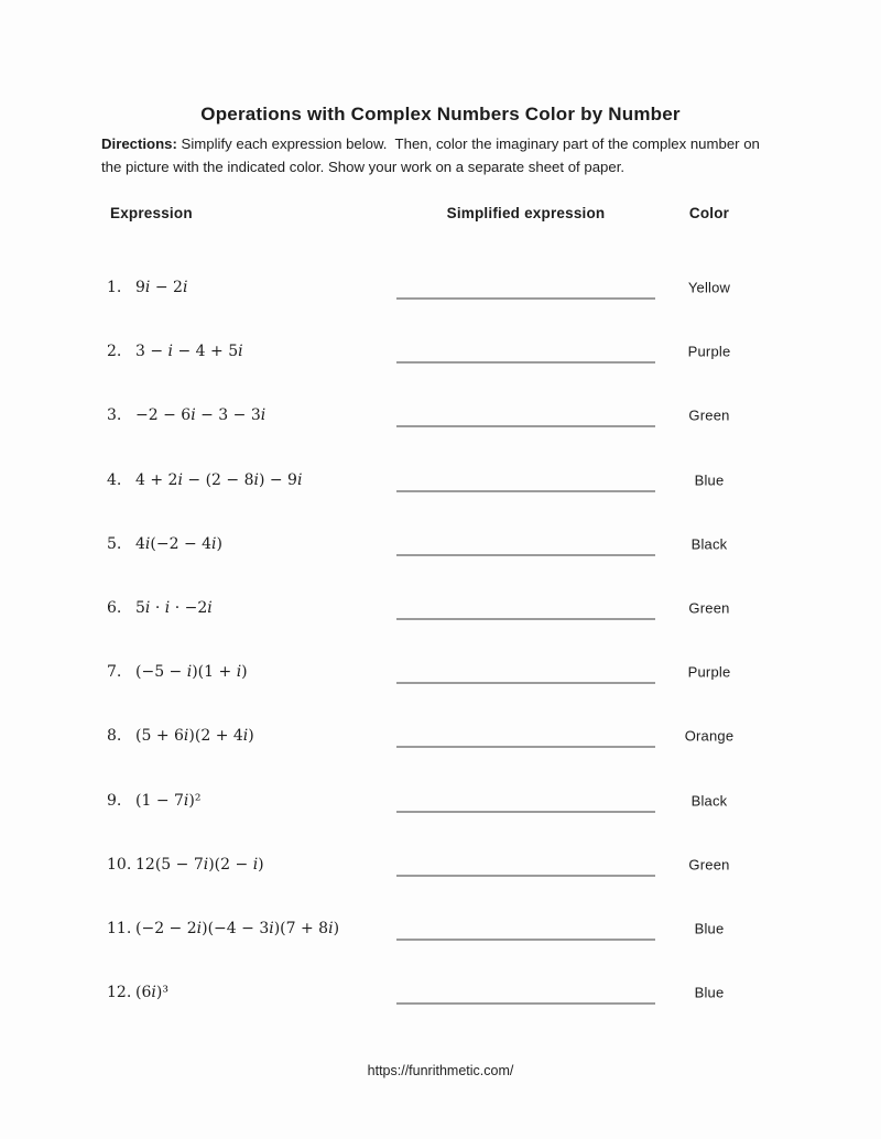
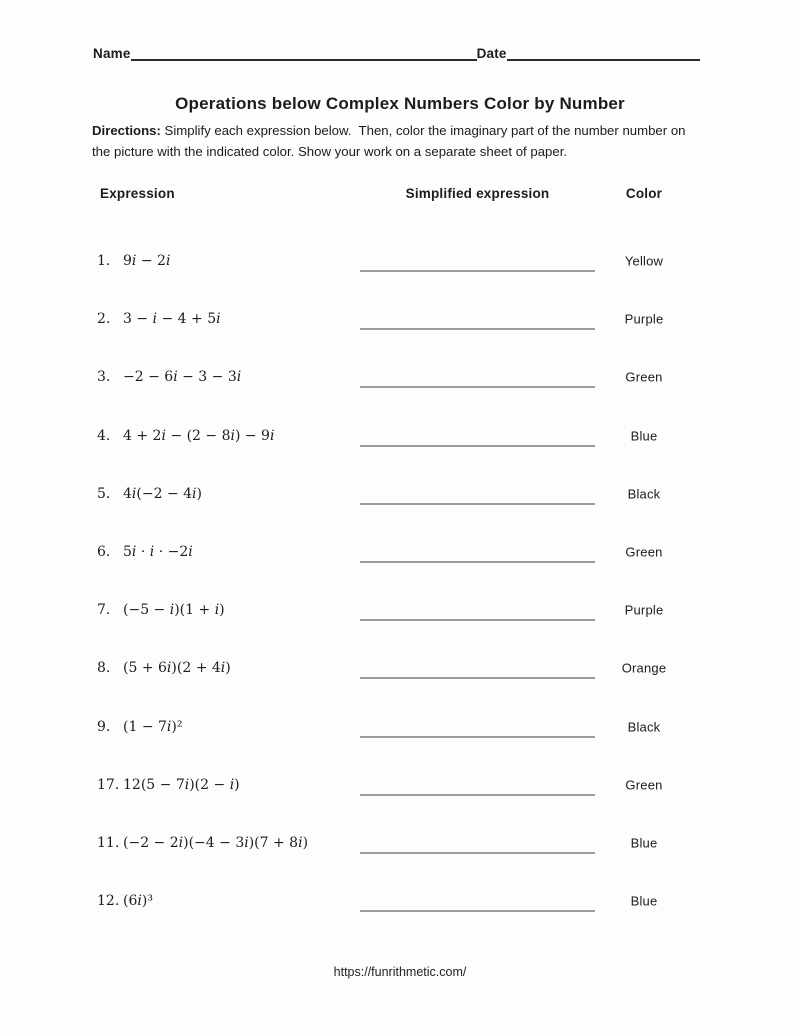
+ Name
+ Date
- Operations with Complex Numbers Color by Number
+ Operations below Complex Numbers Color by Number
- Directions: Simplify each expression below. Then, color the imaginary part of the complex number on the picture with the indicated color. Show your work on a separate sheet of paper.
+ Directions: Simplify each expression below. Then, color the imaginary part of the number number on the picture with the indicated color. Show your work on a separate sheet of paper.
  Expression
  Simplified expression
  Color
  1.
  9i − 2i
  Yellow
  2.
  3 − i − 4 + 5i
  Purple
  3.
  −2 − 6i − 3 − 3i
  Green
  4.
  4 + 2i − (2 − 8i) − 9i
  Blue
  5.
  4i(−2 − 4i)
  Black
  6.
  5i · i · −2i
  Green
  7.
  (−5 − i)(1 + i)
  Purple
  8.
  (5 + 6i)(2 + 4i)
  Orange
  9.
  (1 − 7i)²
  Black
- 10.
+ 17.
  12(5 − 7i)(2 − i)
  Green
  11.
  (−2 − 2i)(−4 − 3i)(7 + 8i)
  Blue
  12.
  (6i)³
  Blue
  https://funrithmetic.com/
